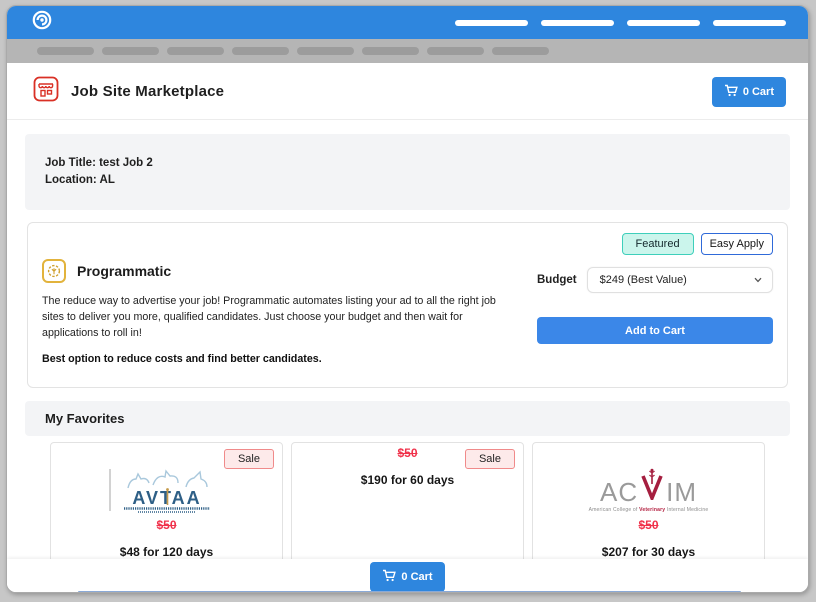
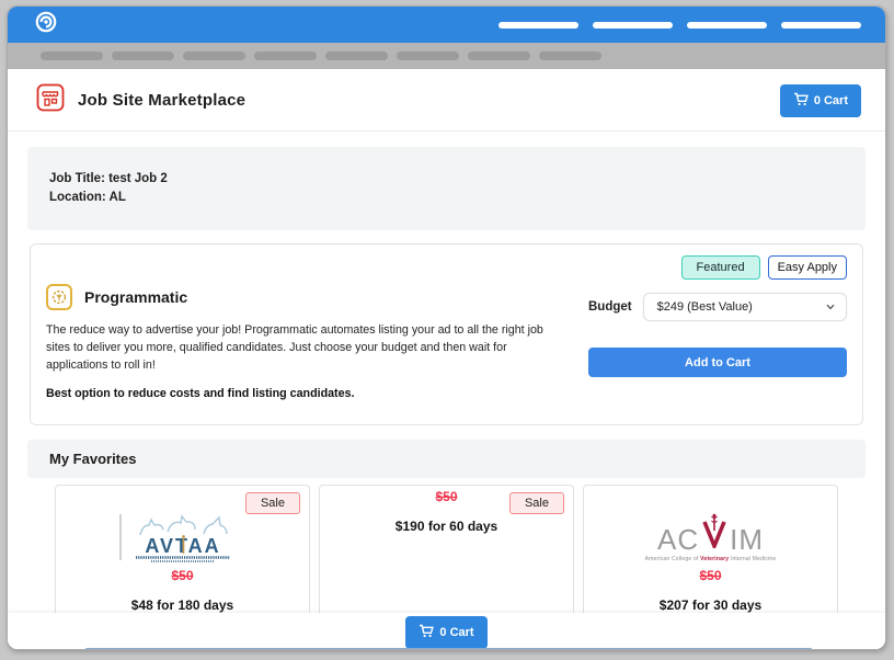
  Job Site Marketplace
  0 Cart
  Job Title: test Job 2
  Location: AL
  Featured
  Easy Apply
  Programmatic
  The reduce way to advertise your job! Programmatic automates listing your ad to all the right job sites to deliver you more, qualified candidates. Just choose your budget and then wait for applications to roll in!
- Best option to reduce costs and find better candidates.
+ Best option to reduce costs and find listing candidates.
  Budget
  $249 (Best Value)
  Add to Cart
  My Favorites
  Sale
  AVTAA
  $50
- $48 for 120 days
+ $48 for 180 days
  Sale
  $50
  $190 for 60 days
  AC
  IM
  $50
  $207 for 30 days
  0 Cart
